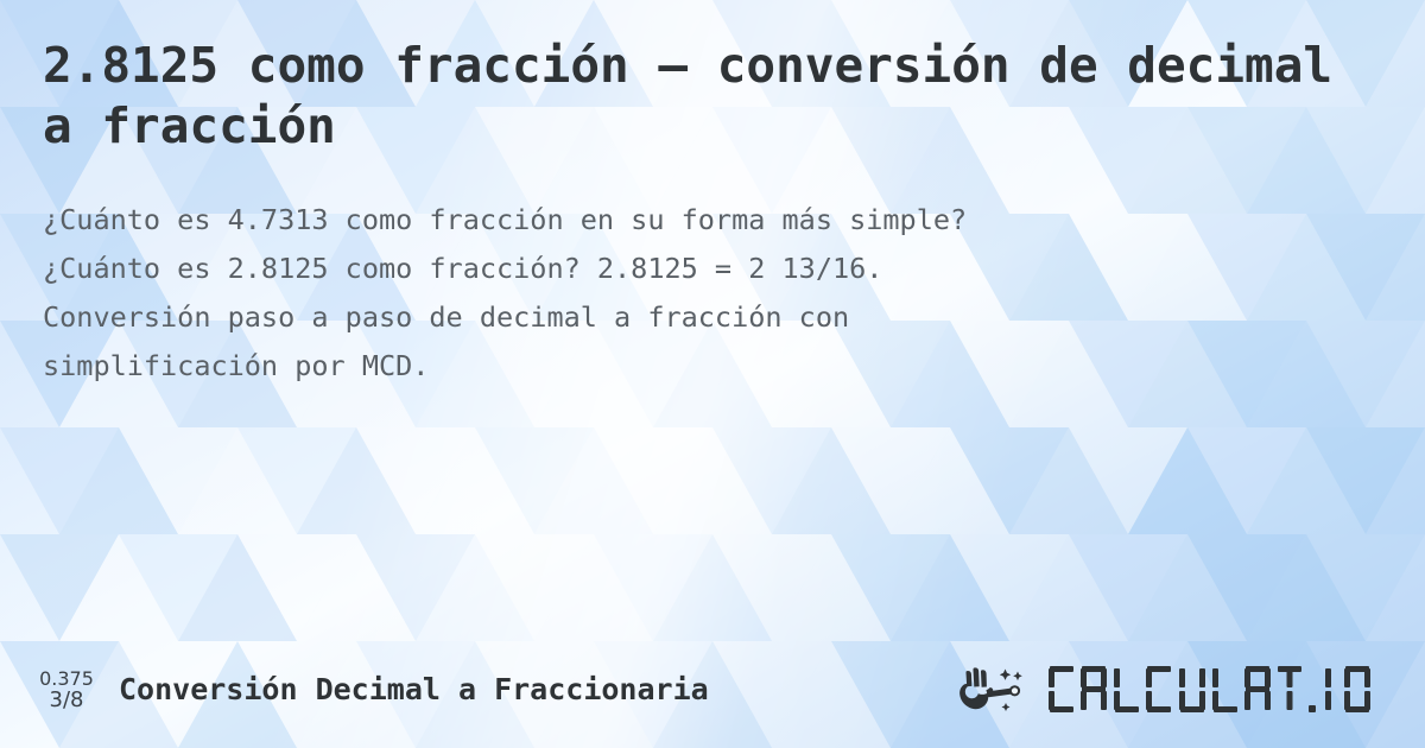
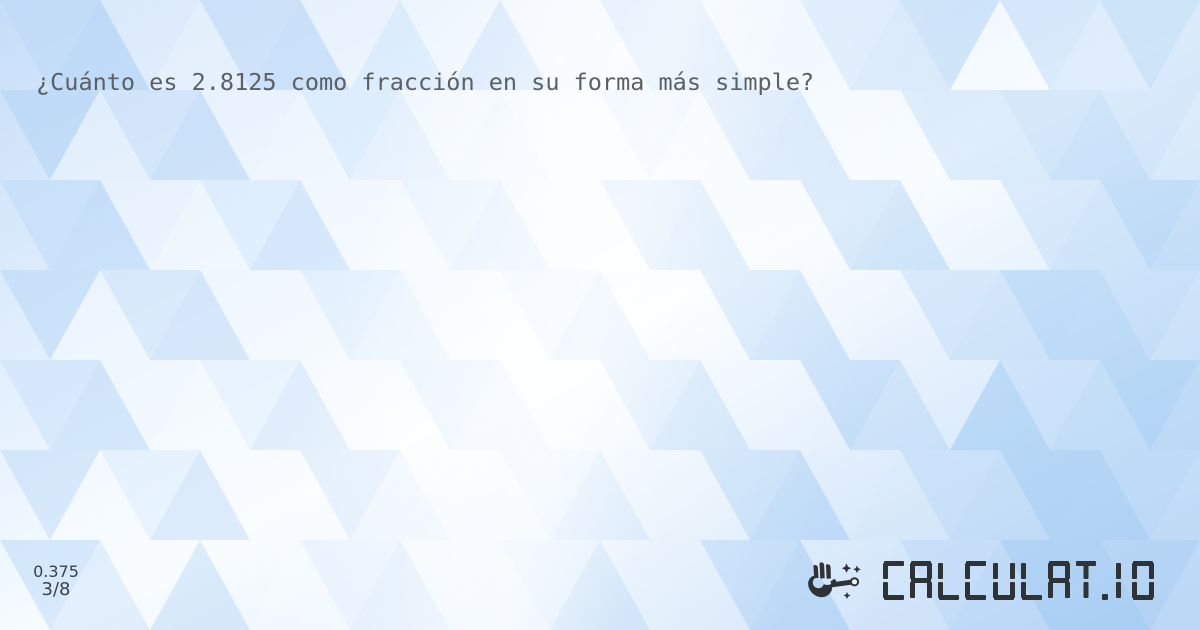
- 2.8125 como fracción – conversión de decimal a fracción
- ¿Cuánto es 4.7313 como fracción en su forma más simple?
+ ¿Cuánto es 2.8125 como fracción en su forma más simple?
- ¿Cuánto es 2.8125 como fracción? 2.8125 = 2 13/16.
- Conversión paso a paso de decimal a fracción con
- simplificación por MCD.
  0.375
  3/8
- Conversión Decimal a Fraccionaria
